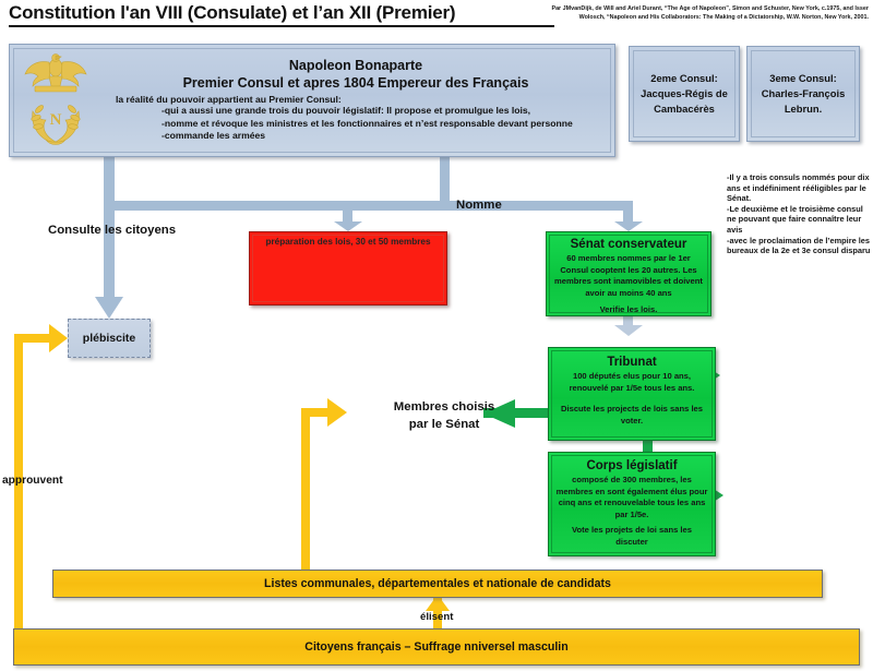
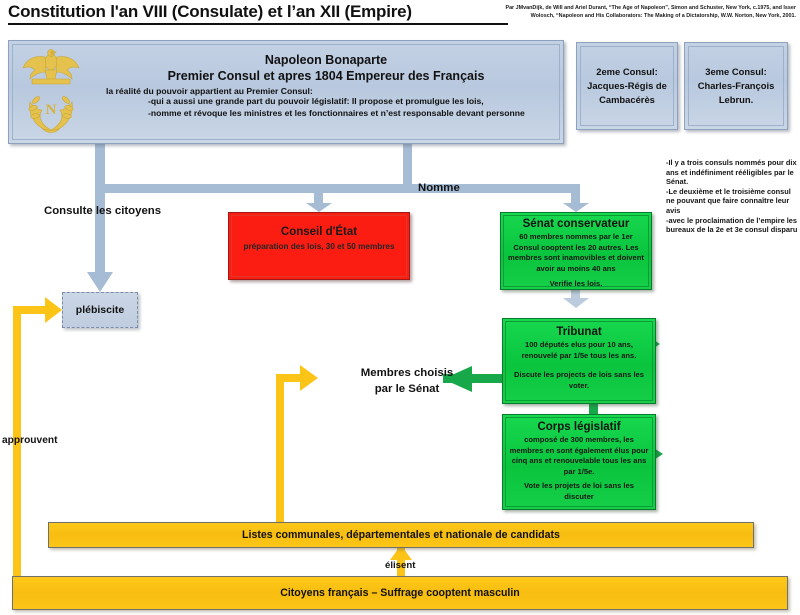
- Constitution l'an VIII (Consulate) et l’an XII (Premier)
+ Constitution l'an VIII (Consulate) et l’an XII (Empire)
  N
  Napoleon Bonaparte
  Premier Consul et apres 1804 Empereur des Français
  la réalité du pouvoir appartient au Premier Consul:
- -qui a aussi une grande trois du pouvoir législatif: Il propose et promulgue les lois,
+ -qui a aussi une grande part du pouvoir législatif: Il propose et promulgue les lois,
  -nomme et révoque les ministres et les fonctionnaires et n’est responsable devant personne
- -commande les armées
  2eme Consul:
  Jacques-Régis de Cambacérès
  3eme Consul:
  Charles-François Lebrun.
  -Il y a trois consuls nommés pour dix ans et indéfiniment rééligibles par le Sénat.
  -Le deuxième et le troisième consul ne pouvant que faire connaître leur avis
  -avec le proclaimation de l’empire les bureaux de la 2e et 3e consul disparu
  Consulte les citoyens
  Nomme
  approuvent
  Membres choisis
  par le Sénat
  élisent
  plébiscite
+ Conseil d'État
  préparation des lois, 30 et 50 membres
  Sénat conservateur
  60 membres nommes par le 1er Consul cooptent les 20 autres. Les membres sont inamovibles et doivent avoir au moins 40 ans
  Verifie les lois.
  Tribunat
  100 députés elus pour 10 ans, renouvelé par 1/5e tous les ans.
  Discute les projects de lois sans les voter.
  Corps législatif
  composé de 300 membres, les membres en sont également élus pour cinq ans et renouvelable tous les ans par 1/5e.
  Vote les projets de loi sans les discuter
  Listes communales, départementales et nationale de candidats
- Citoyens français – Suffrage nniversel masculin
+ Citoyens français – Suffrage cooptent masculin
